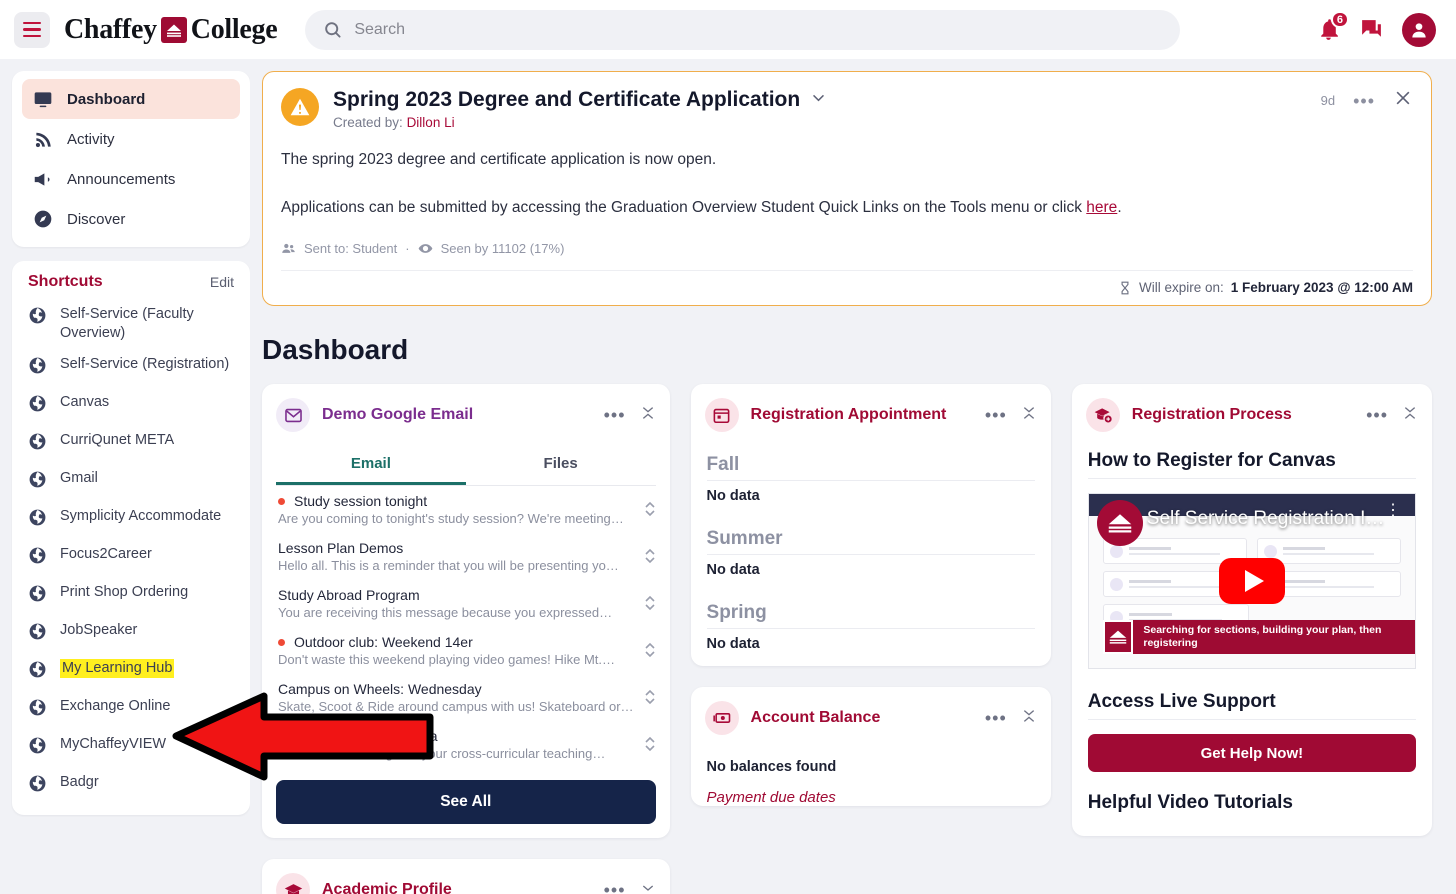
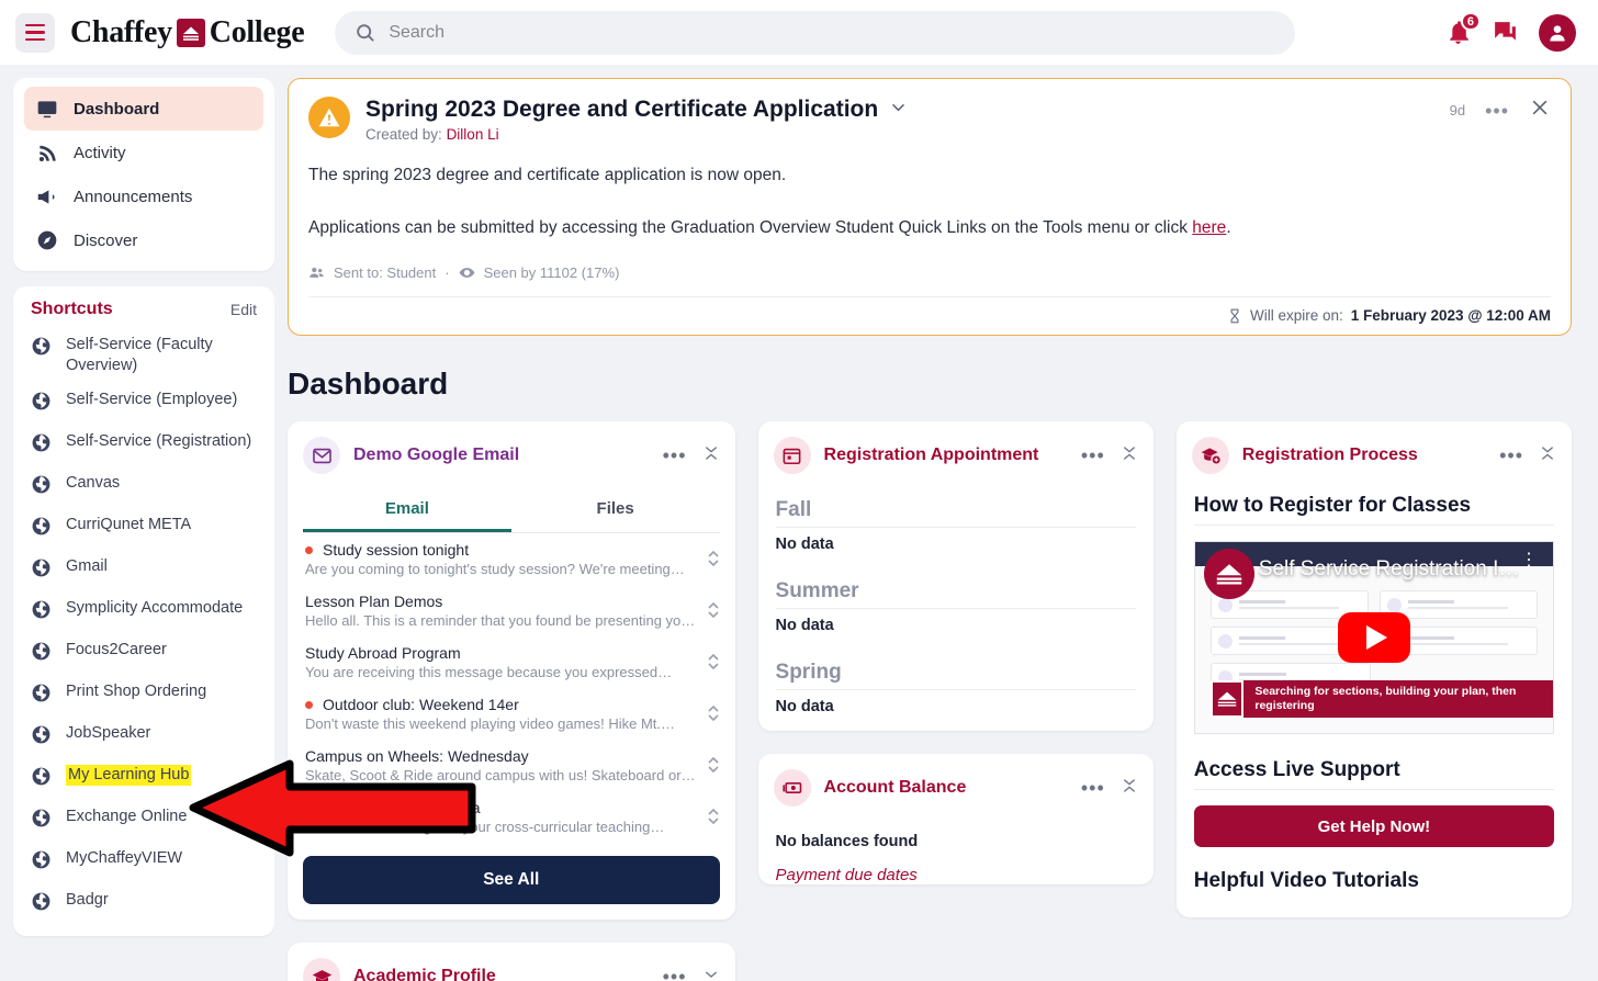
  Chaffey
  College
  Search
  6
  Dashboard
  Activity
  Announcements
  Discover
  Shortcuts
  Edit
  Self-Service (Faculty Overview)
+ Self-Service (Employee)
  Self-Service (Registration)
  Canvas
  CurriQunet META
  Gmail
  Symplicity Accommodate
  Focus2Career
  Print Shop Ordering
  JobSpeaker
  My Learning Hub
  Exchange Online
  MyChaffeyVIEW
  Badgr
  Spring 2023 Degree and Certificate Application
  Created by: Dillon Li
  9d
  •••
  The spring 2023 degree and certificate application is now open.
  Applications can be submitted by accessing the Graduation Overview Student Quick Links on the Tools menu or click here.
  Sent to: Student
  ·
  Seen by 11102 (17%)
  Will expire on:
  1 February 2023 @ 12:00 AM
  Dashboard
  Demo Google Email
  •••
  Email
  Files
  Study session tonight
  Are you coming to tonight's study session? We're meeting…
  Lesson Plan Demos
- Hello all. This is a reminder that you will be presenting yo…
+ Hello all. This is a reminder that you found be presenting yo…
  Study Abroad Program
  You are receiving this message because you expressed…
  Outdoor club: Weekend 14er
  Don't waste this weekend playing video games! Hike Mt.…
  Campus on Wheels: Wednesday
  Skate, Scoot & Ride around campus with us! Skateboard or…
  See All
  Academic Profile
  •••
  Registration Appointment
  •••
  Fall
  No data
  Summer
  No data
  Spring
  No data
  Account Balance
  •••
  No balances found
  Payment due dates
  Registration Process
  •••
- How to Register for Canvas
+ How to Register for Classes
  Self Service Registration I…
  ⋮
  Searching for sections, building your plan, then registering
  Access Live Support
  Get Help Now!
  Helpful Video Tutorials
